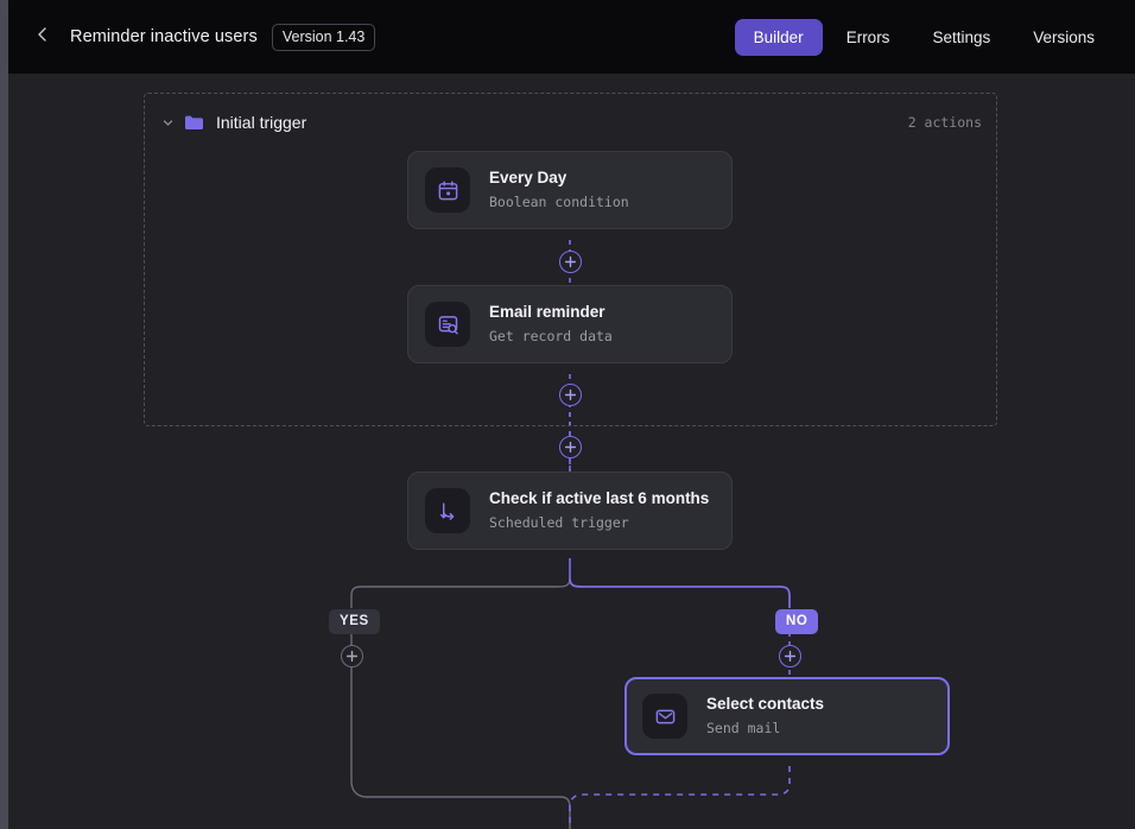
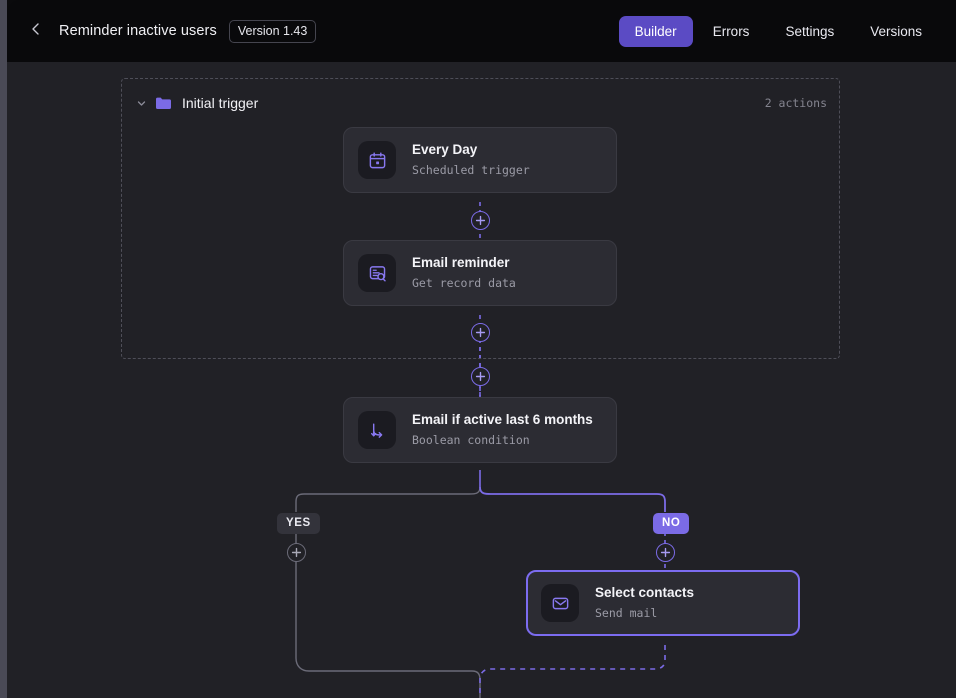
  Reminder inactive users
  Version 1.43
  Builder
  Errors
  Settings
  Versions
  Initial trigger
  2 actions
  Every Day
- Boolean condition
+ Scheduled trigger
  Email reminder
  Get record data
- Check if active last 6 months
+ Email if active last 6 months
- Scheduled trigger
+ Boolean condition
  YES
  NO
  Select contacts
  Send mail
